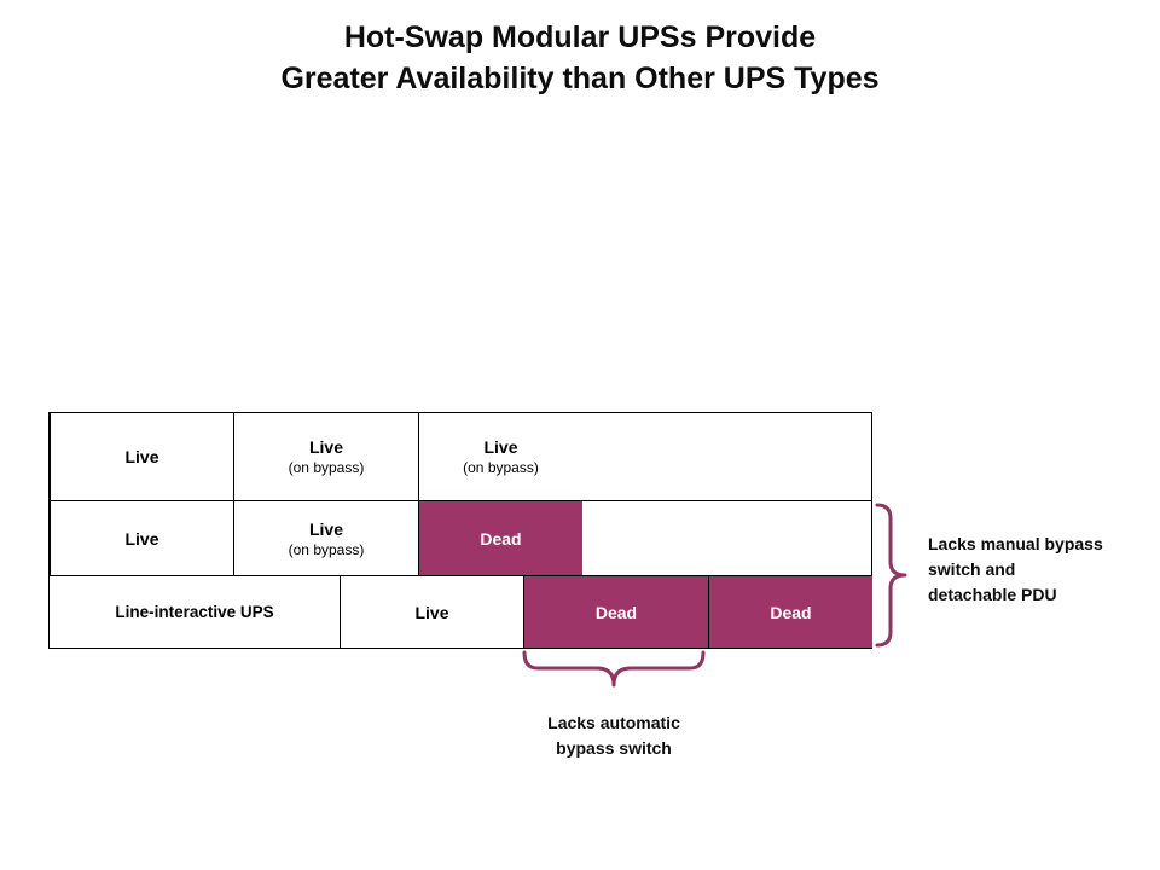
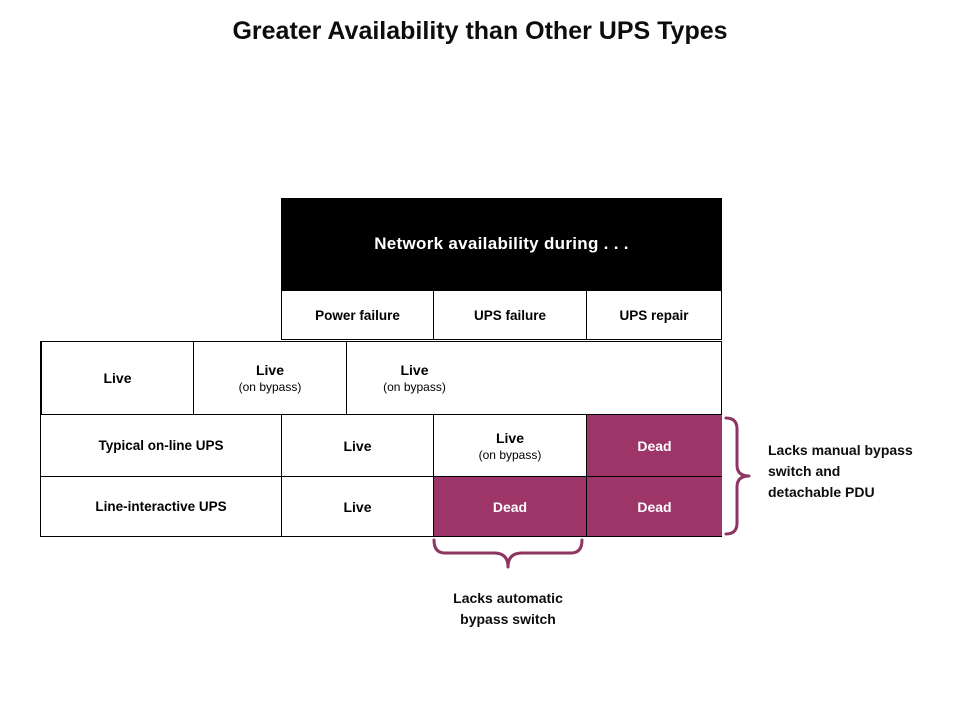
- Hot-Swap Modular UPSs Provide
  Greater Availability than Other UPS Types
+ Network availability during . . .
+ Power failure
+ UPS failure
+ UPS repair
  Live
  Live
  (on bypass)
  Live
  (on bypass)
+ Typical on-line UPS
  Live
  Live
  (on bypass)
  Dead
  Line-interactive UPS
  Live
  Dead
  Dead
  Lacks manual bypass
  switch and
  detachable PDU
  Lacks automatic
  bypass switch
